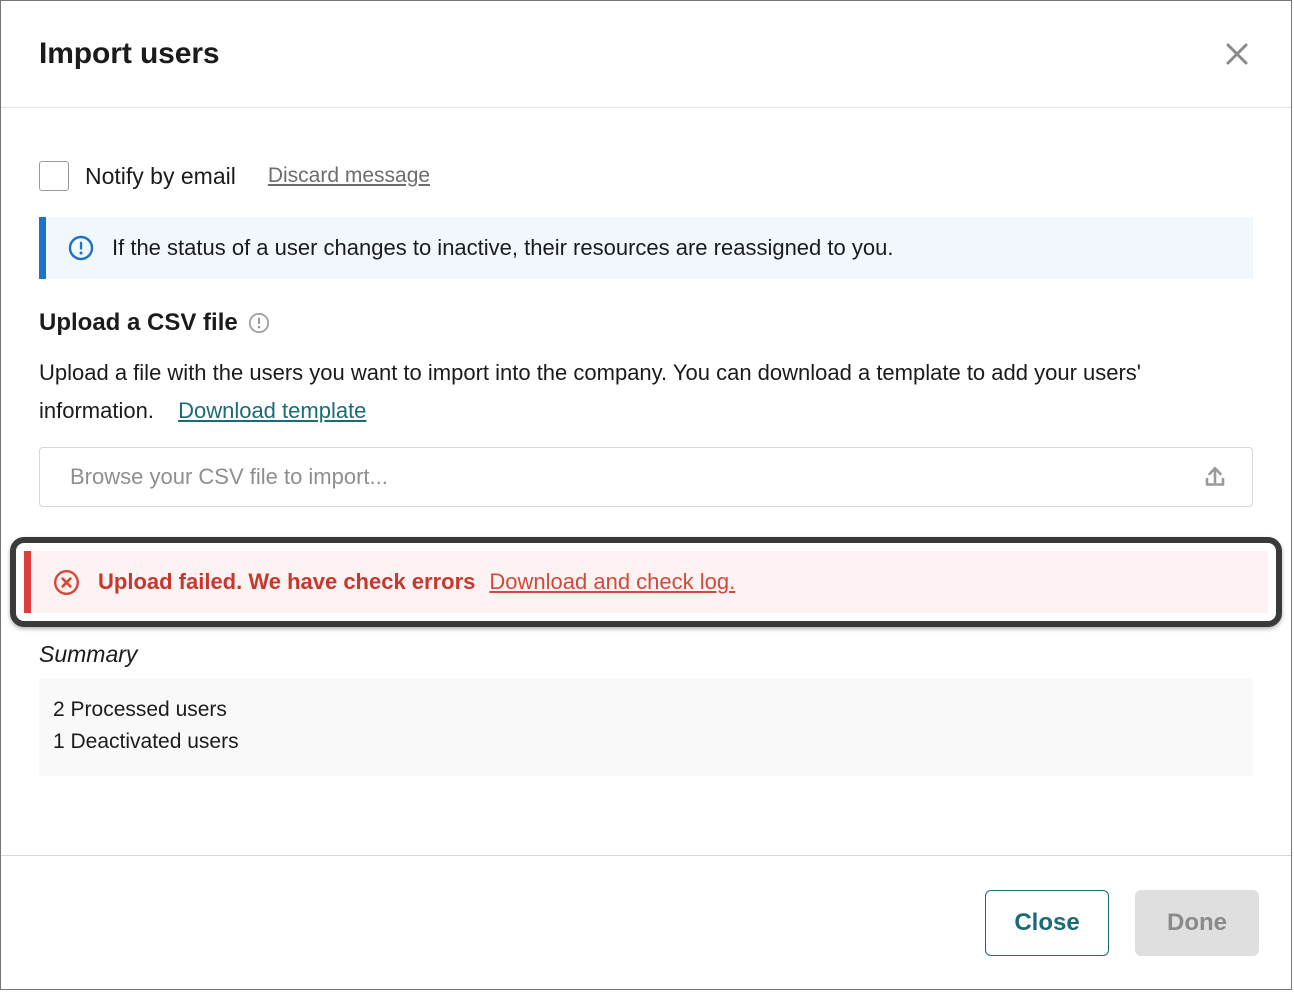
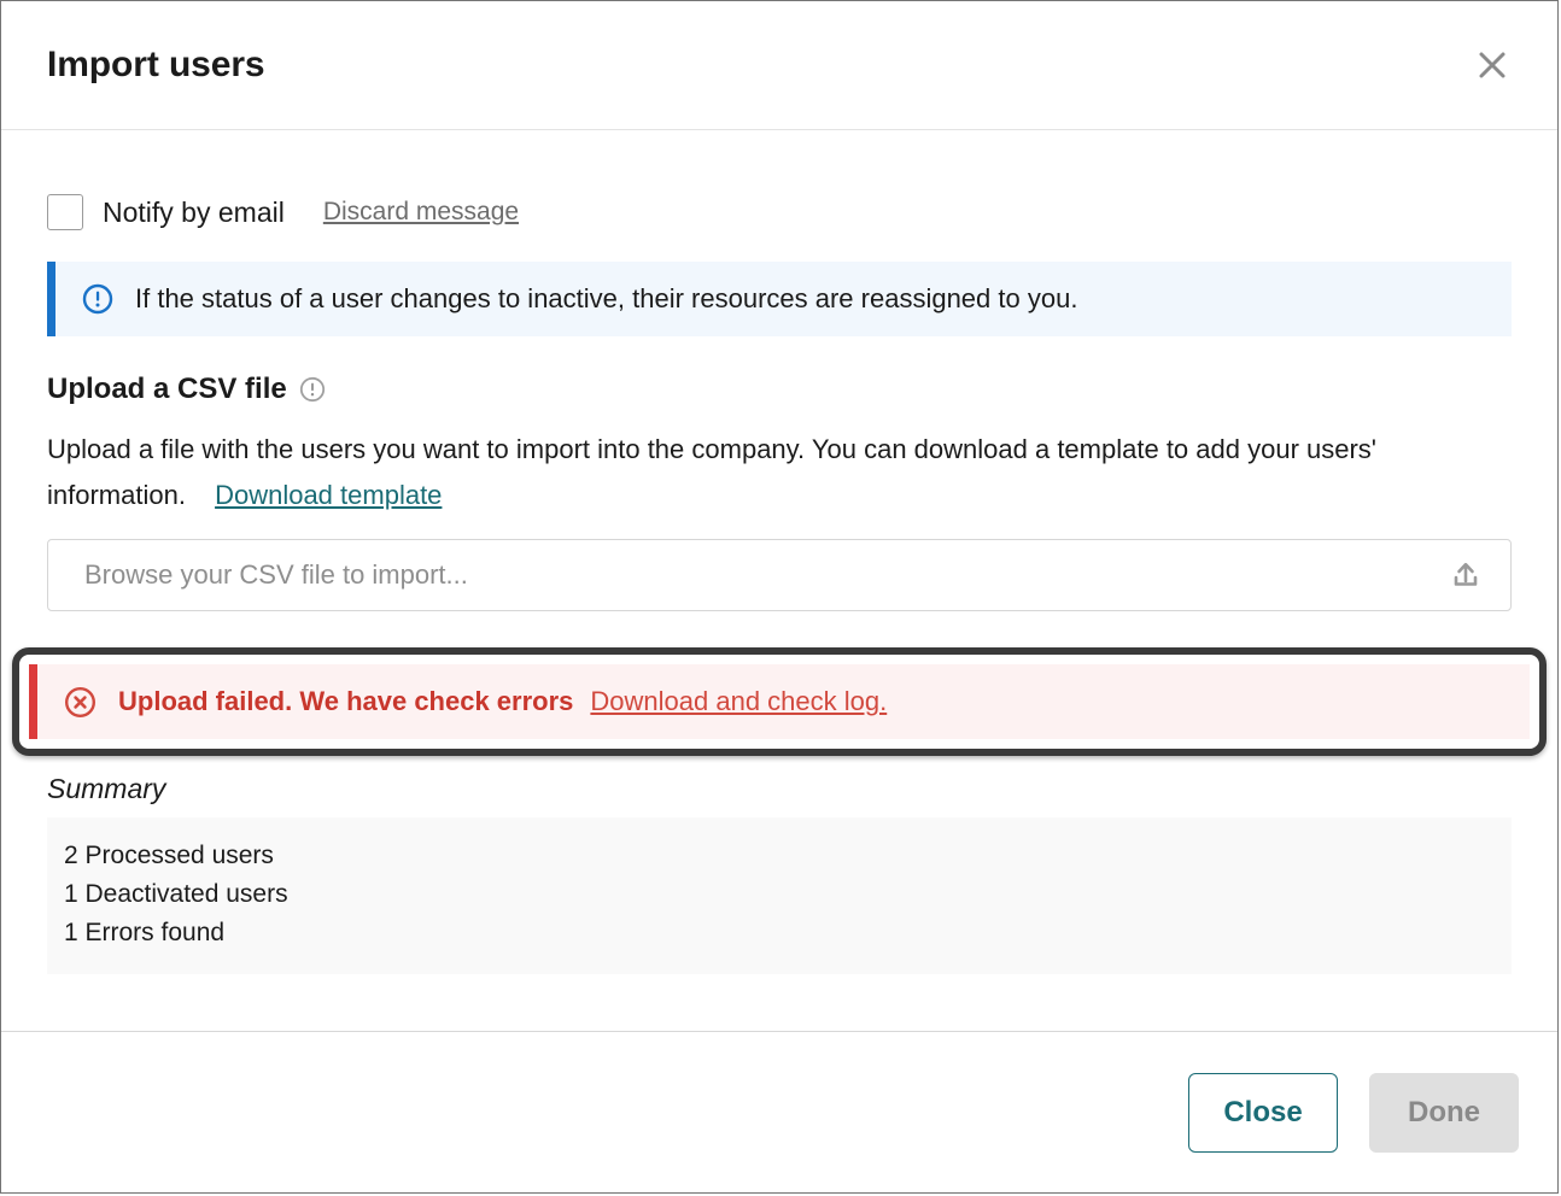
  Import users
  Notify by email
  Discard message
  If the status of a user changes to inactive, their resources are reassigned to you.
  Upload a CSV file
  Upload a file with the users you want to import into the company. You can download a template to add your users' information. Download template
  Browse your CSV file to import...
  Upload failed. We have check errors
  Download and check log.
  Summary
  2 Processed users
  1 Deactivated users
+ 1 Errors found
  Close
  Done
